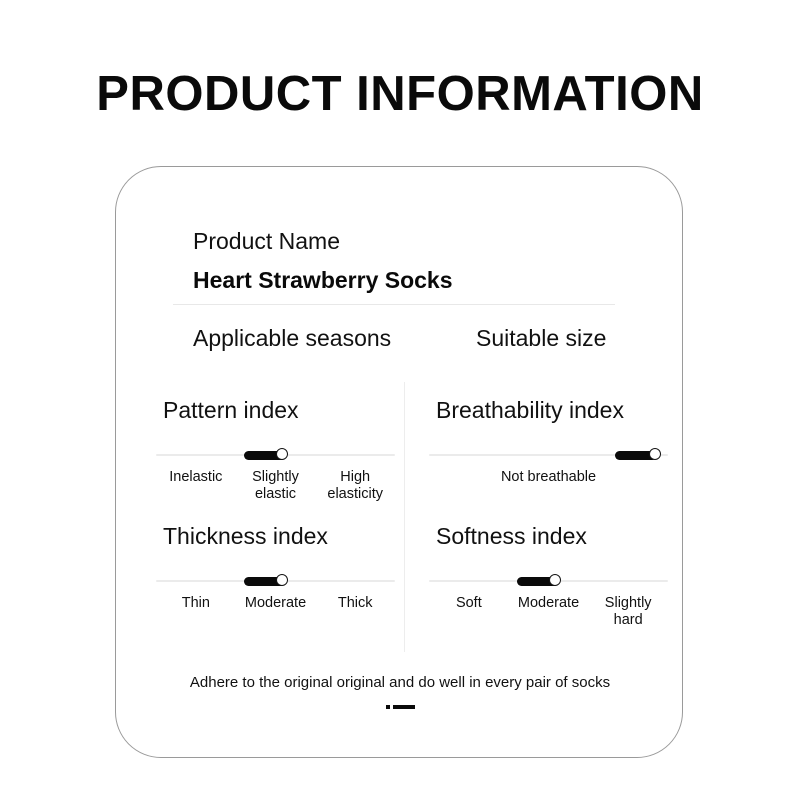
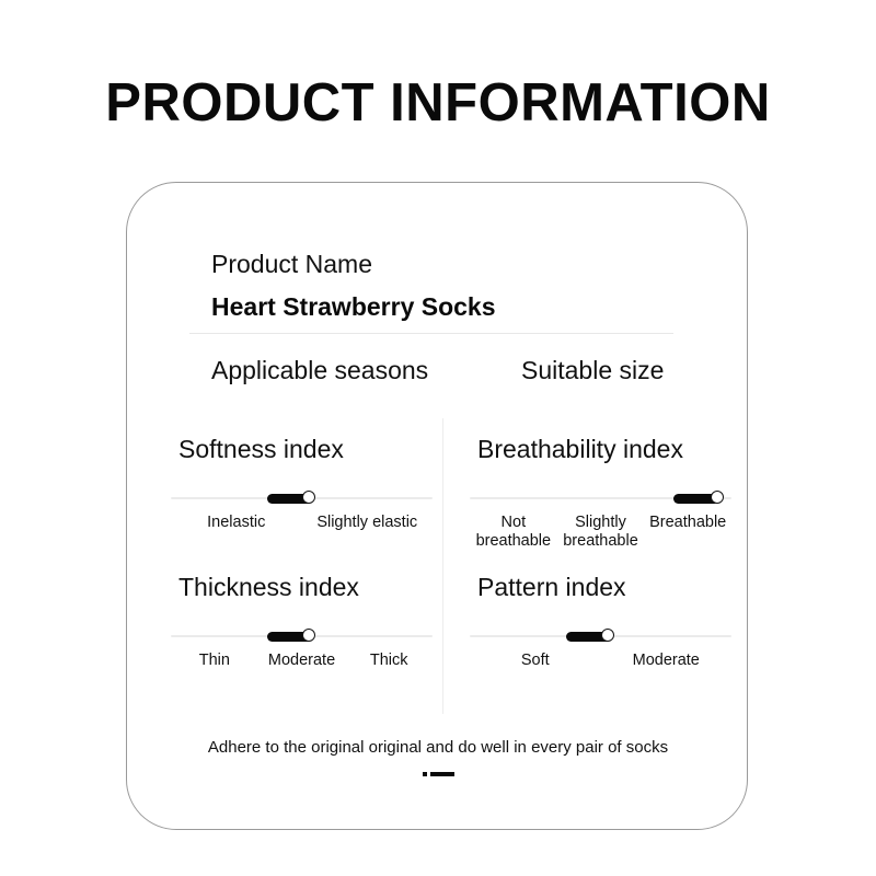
  PRODUCT INFORMATION
  Product Name
  Heart Strawberry Socks
  Applicable seasons
  Suitable size
- Pattern index
+ Softness index
  Inelastic
  Slightly elastic
- High elasticity
  Breathability index
  Not breathable
+ Slightly breathable
+ Breathable
  Thickness index
  Thin
  Moderate
  Thick
- Softness index
+ Pattern index
  Soft
  Moderate
- Slightly hard
  Adhere to the original original and do well in every pair of socks
